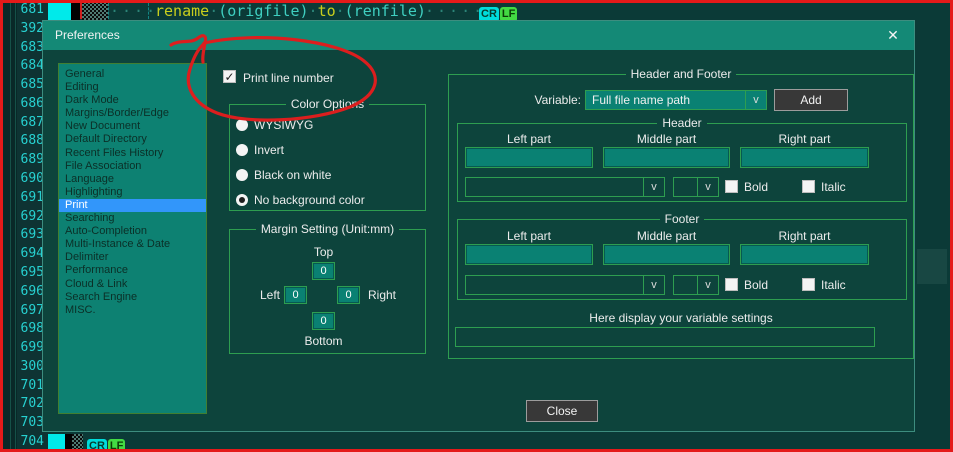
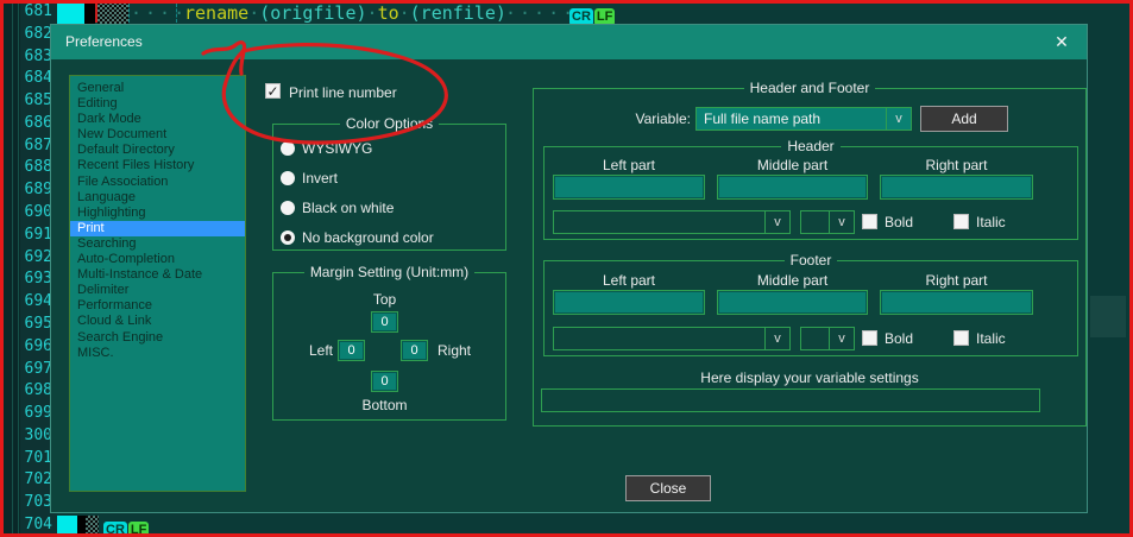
  681
- 392
+ 682
  683
  684
  685
  686
  687
  688
  689
  690
  691
  692
  693
  694
  695
  696
  697
  698
  699
  300
  701
  702
  703
  704
  ····
  rename·(origfile)·to·(renfile)
  CR LF
  CR LF
  Preferences
  ✕
  General
  Editing
  Dark Mode
- Margins/Border/Edge
  New Document
  Default Directory
  Recent Files History
  File Association
  Language
  Highlighting
  Print
  Searching
  Auto-Completion
  Multi-Instance & Date
  Delimiter
  Performance
  Cloud & Link
  Search Engine
  MISC.
  ✓
  Print line number
  Color Optios
  WYSIWYG
  Invert
  Black on white
  No background color
  Margin Setting (Unit:mm)
  Top
  0
  Left
  0
  0
  Right
  0
  Bottom
  Header and Footer
  Variable:
  Full file name path
  v
  Add
  Header
  Left part
  Middle part
  Right part
  v
  v
  Bold
  Italic
  Footer
  Left part
  Middle part
  Right part
  v
  v
  Bold
  Italic
  Here display your variable settings
  Close
